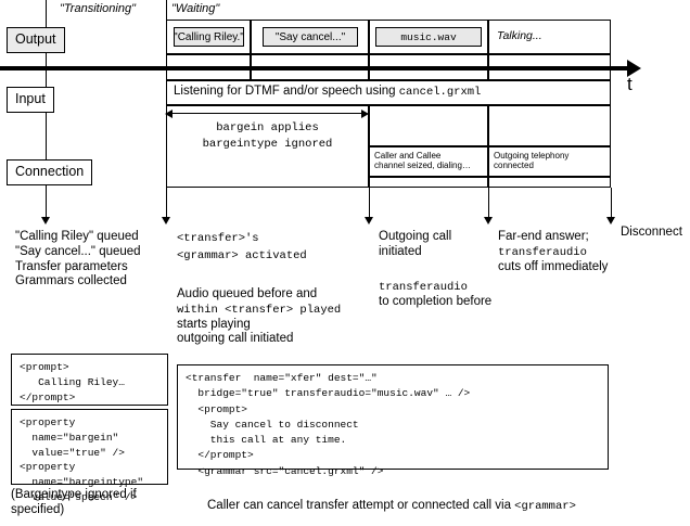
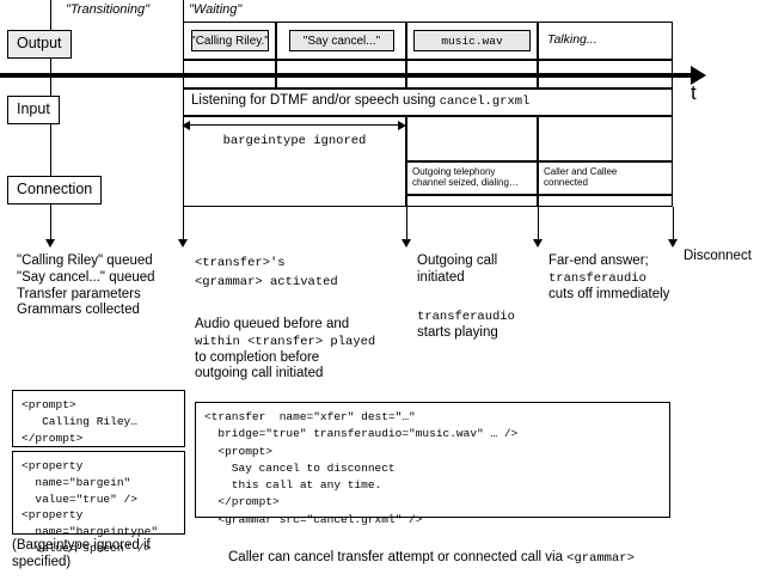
  "Transitioning"
  "Waiting"
  "Calling Riley."
  "Say cancel..."
  music.wav
  Talking...
  Listening for DTMF and/or speech using cancel.grxml
- bargein applies
  bargeintype ignored
- Caller and Callee
+ Outgoing telephony
  channel seized, dialing…
- Outgoing telephony
+ Caller and Callee
  connected
  Output
  Input
  Connection
  t
  "Calling Riley" queued
  "Say cancel..." queued
  Transfer parameters
  Grammars collected
  <transfer>'s
  <grammar> activated
  Audio queued before and
  within <transfer> played
- starts playing
+ to completion before
  outgoing call initiated
  Outgoing call
  initiated
  transferaudio
- to completion before
+ starts playing
  Far-end answer;
  transferaudio
  cuts off immediately
  Disconnect
  <prompt>
  Calling Riley…
  </prompt>
  <property
  name="bargein"
  value="true" />
  <property
  name="bargeintype"
  value="speech" />
  (Bargeintype ignored if
  specified)
  <transfer name="xfer" dest="…"
  bridge="true" transferaudio="music.wav" … />
  <prompt>
  Say cancel to disconnect
  this call at any time.
  </prompt>
  <grammar src="cancel.grxml" />
  Caller can cancel transfer attempt or connected call via <grammar>
